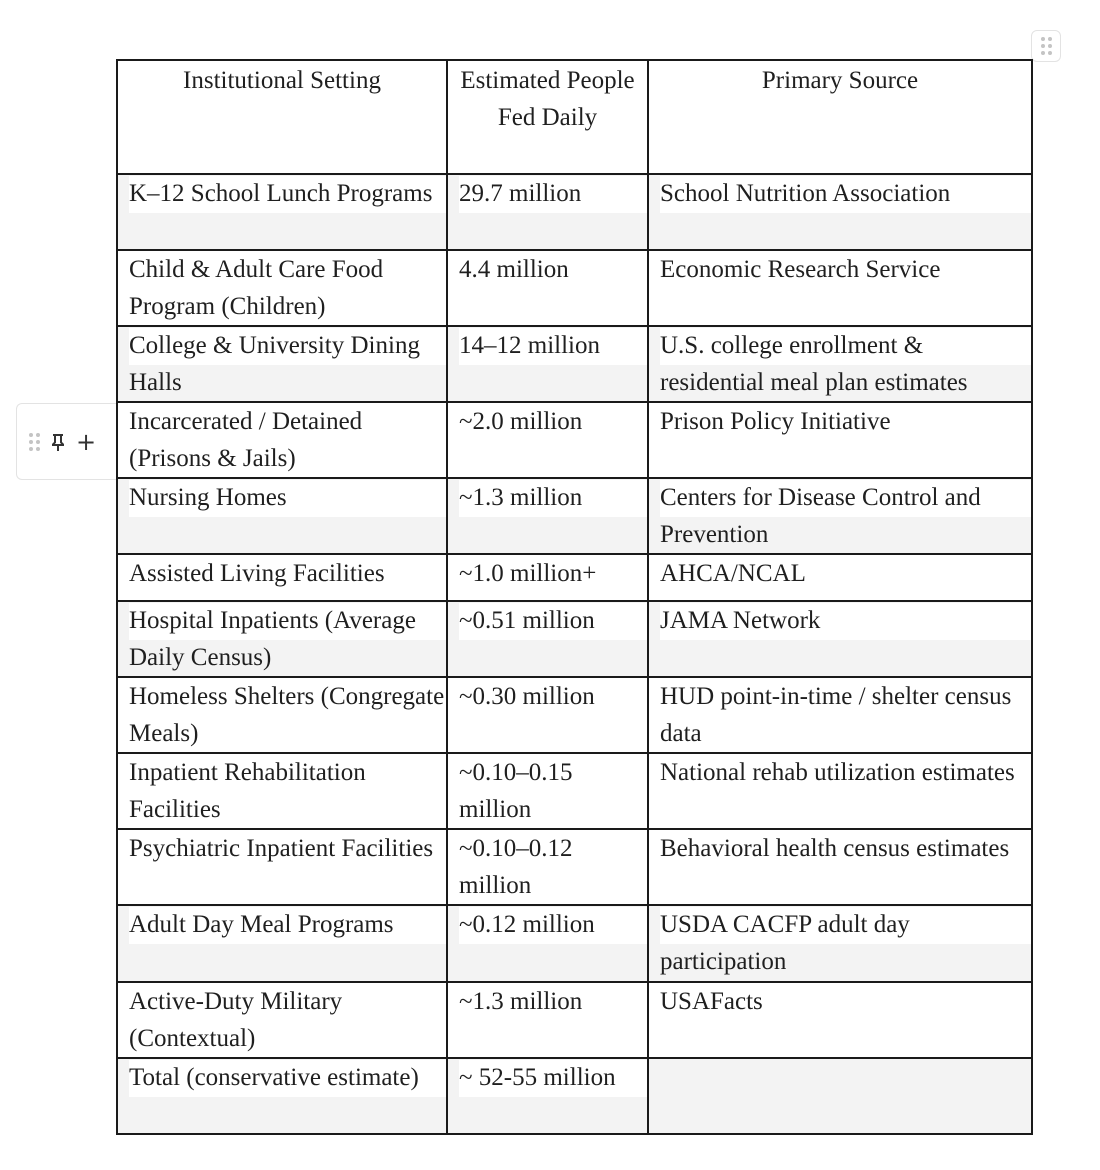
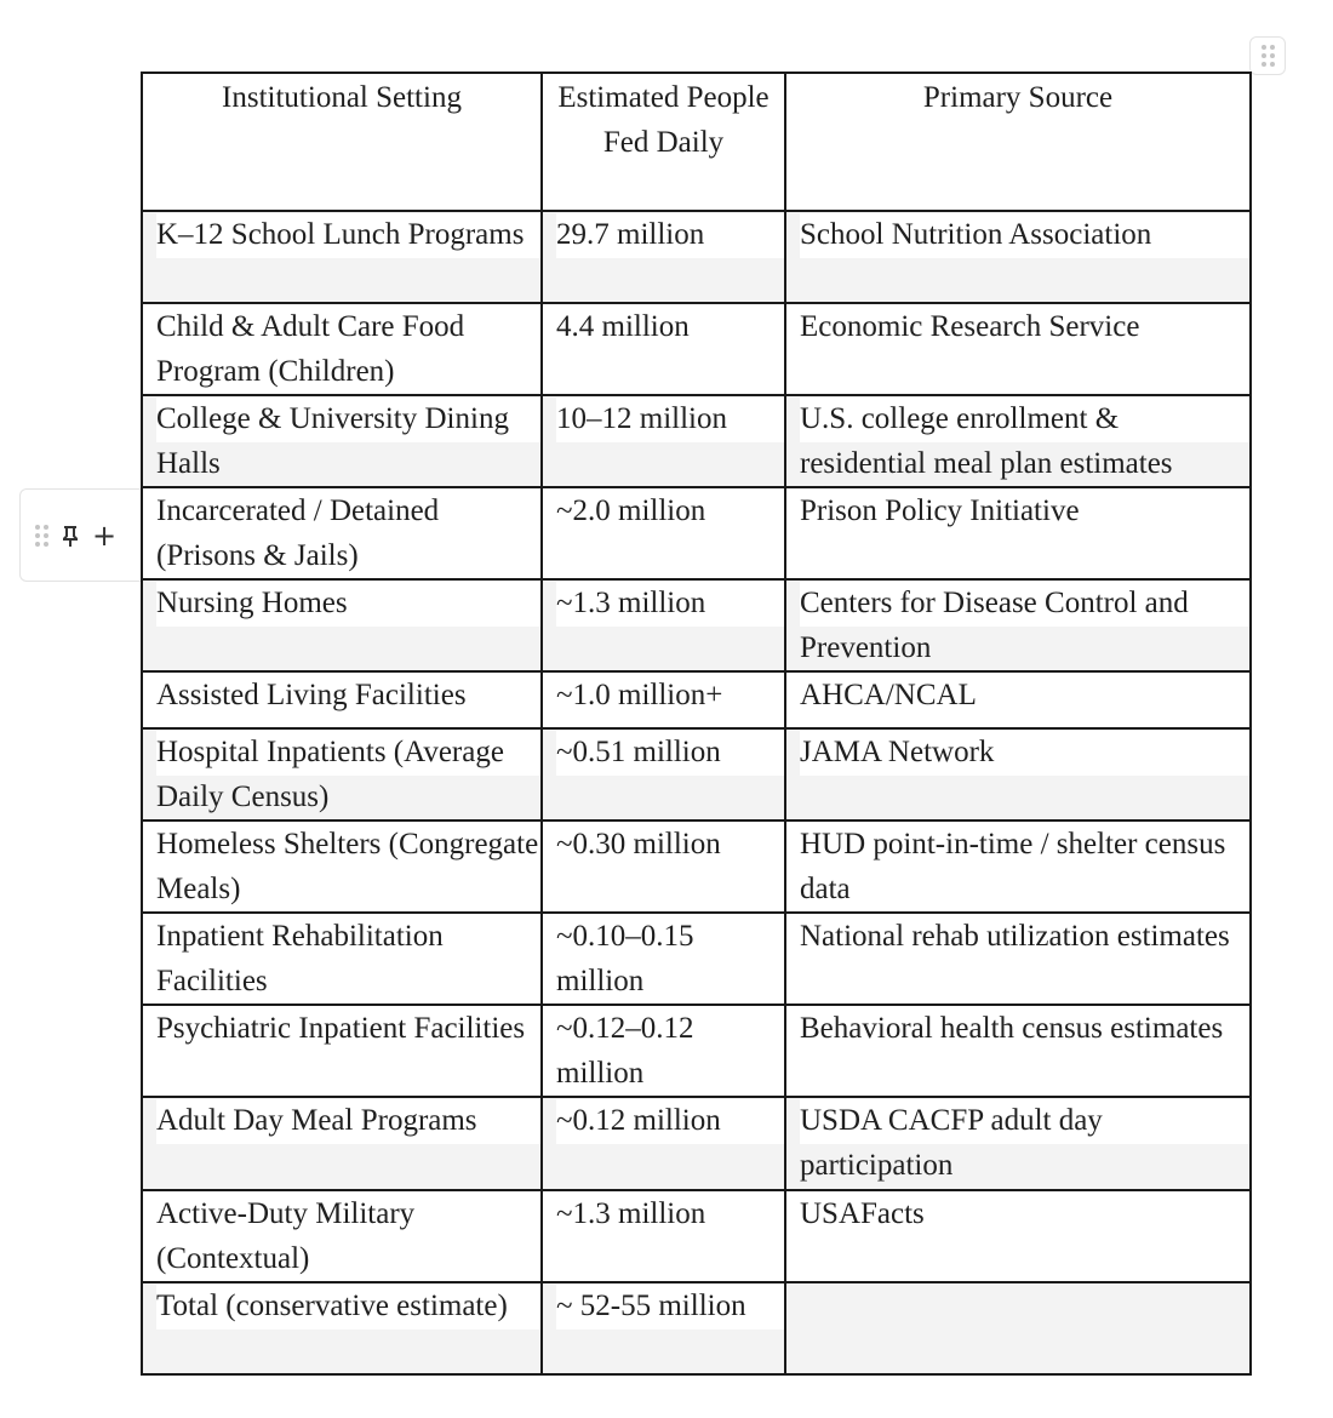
  +
  Institutional Setting	Estimated People Fed Daily	Primary Source
  K–12 School Lunch Programs	29.7 million	School Nutrition Association
  Child & Adult Care Food Program (Children)	4.4 million	Economic Research Service
- College & University Dining Halls	14–12 million	U.S. college enrollment & residential meal plan estimates
+ College & University Dining Halls	10–12 million	U.S. college enrollment & residential meal plan estimates
  Incarcerated / Detained (Prisons & Jails)	~2.0 million	Prison Policy Initiative
  Nursing Homes	~1.3 million	Centers for Disease Control and Prevention
  Assisted Living Facilities	~1.0 million+	AHCA/NCAL
  Hospital Inpatients (Average Daily Census)	~0.51 million	JAMA Network
  Homeless Shelters (Congregate Meals)	~0.30 million	HUD point-in-time / shelter census data
  Inpatient Rehabilitation Facilities	~0.10–0.15 million	National rehab utilization estimates
- Psychiatric Inpatient Facilities	~0.10–0.12 million	Behavioral health census estimates
+ Psychiatric Inpatient Facilities	~0.12–0.12 million	Behavioral health census estimates
  Adult Day Meal Programs	~0.12 million	USDA CACFP adult day participation
  Active-Duty Military (Contextual)	~1.3 million	USAFacts
  Total (conservative estimate)	~ 52-55 million
